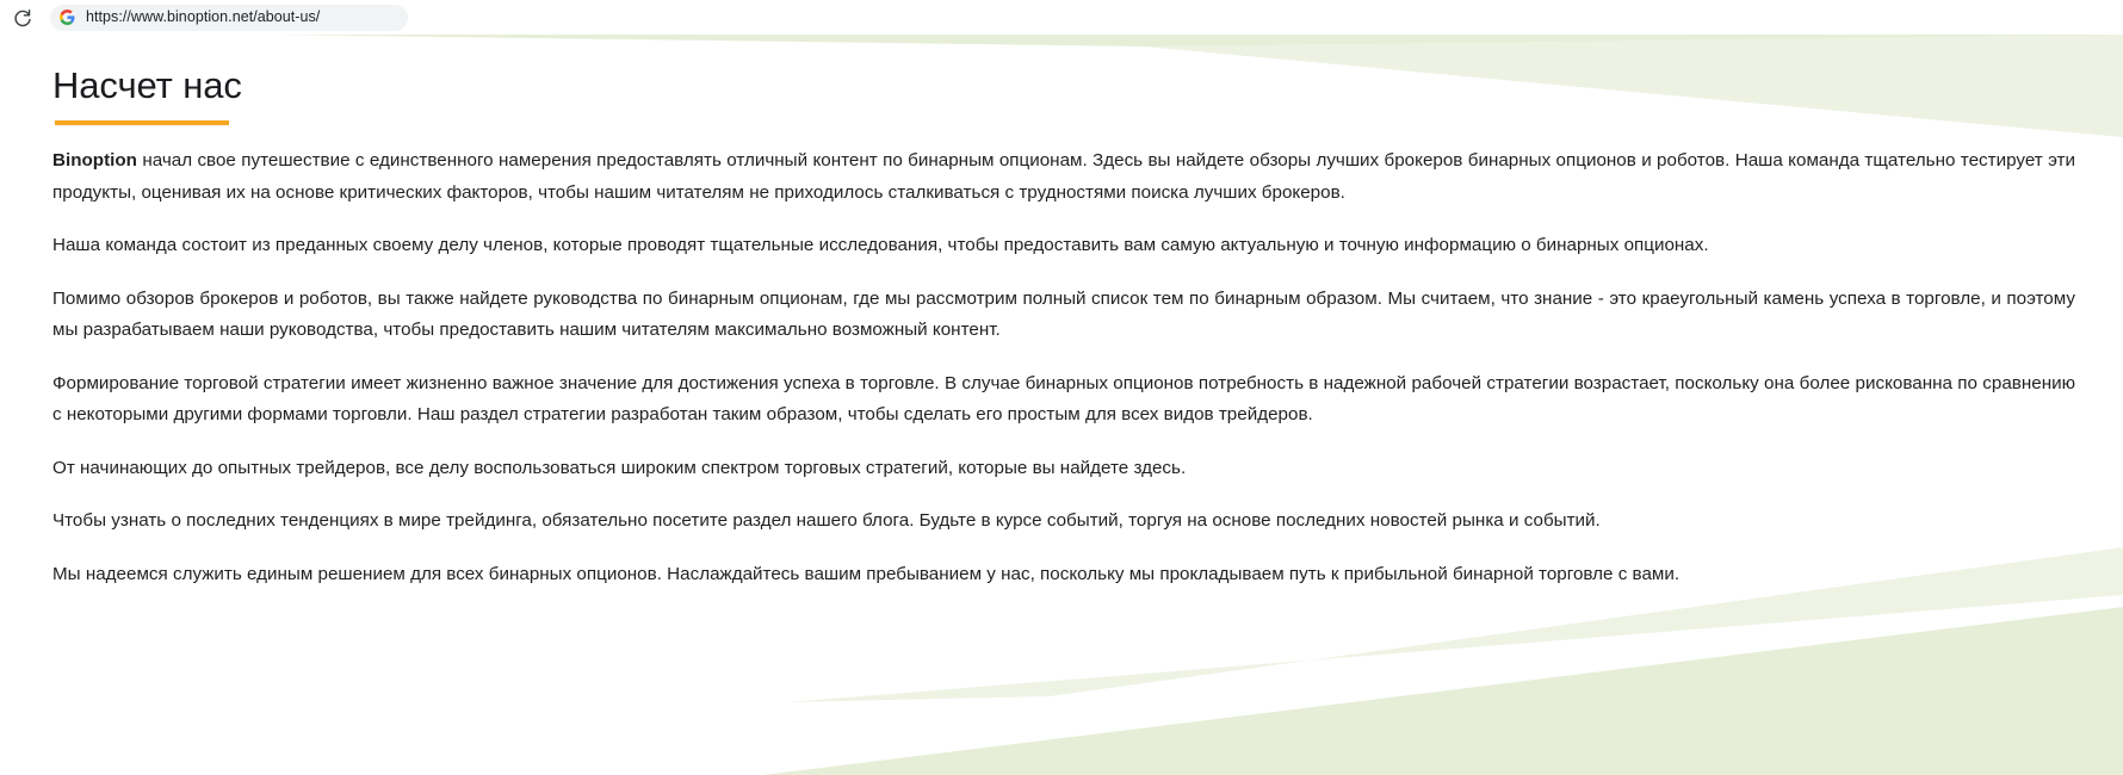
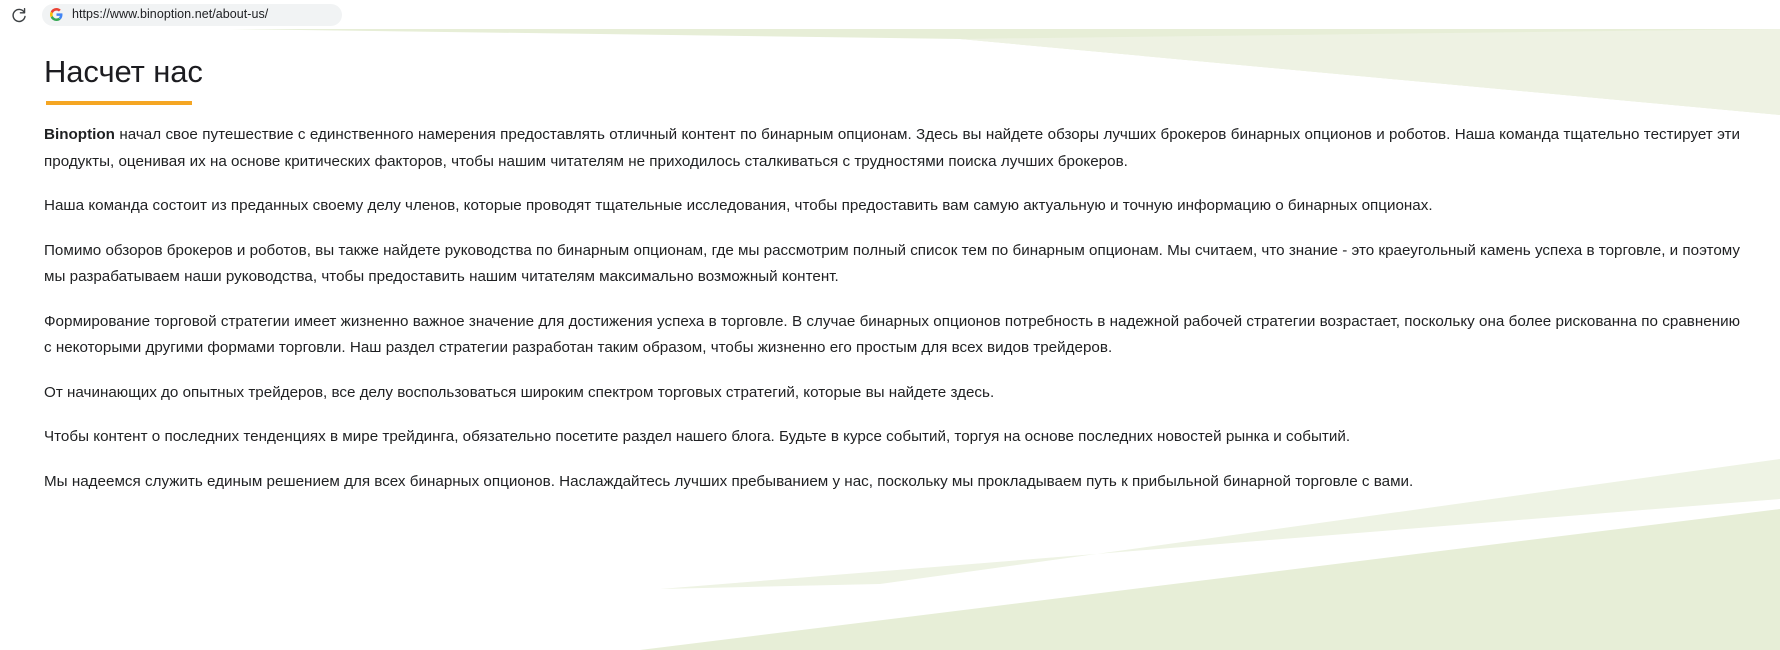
  https://www.binoption.net/about-us/
  Насчет нас
  Binoption начал свое путешествие с единственного намерения предоставлять отличный контент по бинарным опционам. Здесь вы найдете обзоры лучших брокеров бинарных опционов и роботов. Наша команда тщательно тестирует эти продукты, оценивая их на основе критических факторов, чтобы нашим читателям не приходилось сталкиваться с трудностями поиска лучших брокеров.
  Наша команда состоит из преданных своему делу членов, которые проводят тщательные исследования, чтобы предоставить вам самую актуальную и точную информацию о бинарных опционах.
- Помимо обзоров брокеров и роботов, вы также найдете руководства по бинарным опционам, где мы рассмотрим полный список тем по бинарным образом. Мы считаем, что знание - это краеугольный камень успеха в торговле, и поэтому мы разрабатываем наши руководства, чтобы предоставить нашим читателям максимально возможный контент.
+ Помимо обзоров брокеров и роботов, вы также найдете руководства по бинарным опционам, где мы рассмотрим полный список тем по бинарным опционам. Мы считаем, что знание - это краеугольный камень успеха в торговле, и поэтому мы разрабатываем наши руководства, чтобы предоставить нашим читателям максимально возможный контент.
- Формирование торговой стратегии имеет жизненно важное значение для достижения успеха в торговле. В случае бинарных опционов потребность в надежной рабочей стратегии возрастает, поскольку она более рискованна по сравнению с некоторыми другими формами торговли. Наш раздел стратегии разработан таким образом, чтобы сделать его простым для всех видов трейдеров.
+ Формирование торговой стратегии имеет жизненно важное значение для достижения успеха в торговле. В случае бинарных опционов потребность в надежной рабочей стратегии возрастает, поскольку она более рискованна по сравнению с некоторыми другими формами торговли. Наш раздел стратегии разработан таким образом, чтобы жизненно его простым для всех видов трейдеров.
  От начинающих до опытных трейдеров, все делу воспользоваться широким спектром торговых стратегий, которые вы найдете здесь.
- Чтобы узнать о последних тенденциях в мире трейдинга, обязательно посетите раздел нашего блога. Будьте в курсе событий, торгуя на основе последних новостей рынка и событий.
+ Чтобы контент о последних тенденциях в мире трейдинга, обязательно посетите раздел нашего блога. Будьте в курсе событий, торгуя на основе последних новостей рынка и событий.
- Мы надеемся служить единым решением для всех бинарных опционов. Наслаждайтесь вашим пребыванием у нас, поскольку мы прокладываем путь к прибыльной бинарной торговле с вами.
+ Мы надеемся служить единым решением для всех бинарных опционов. Наслаждайтесь лучших пребыванием у нас, поскольку мы прокладываем путь к прибыльной бинарной торговле с вами.
